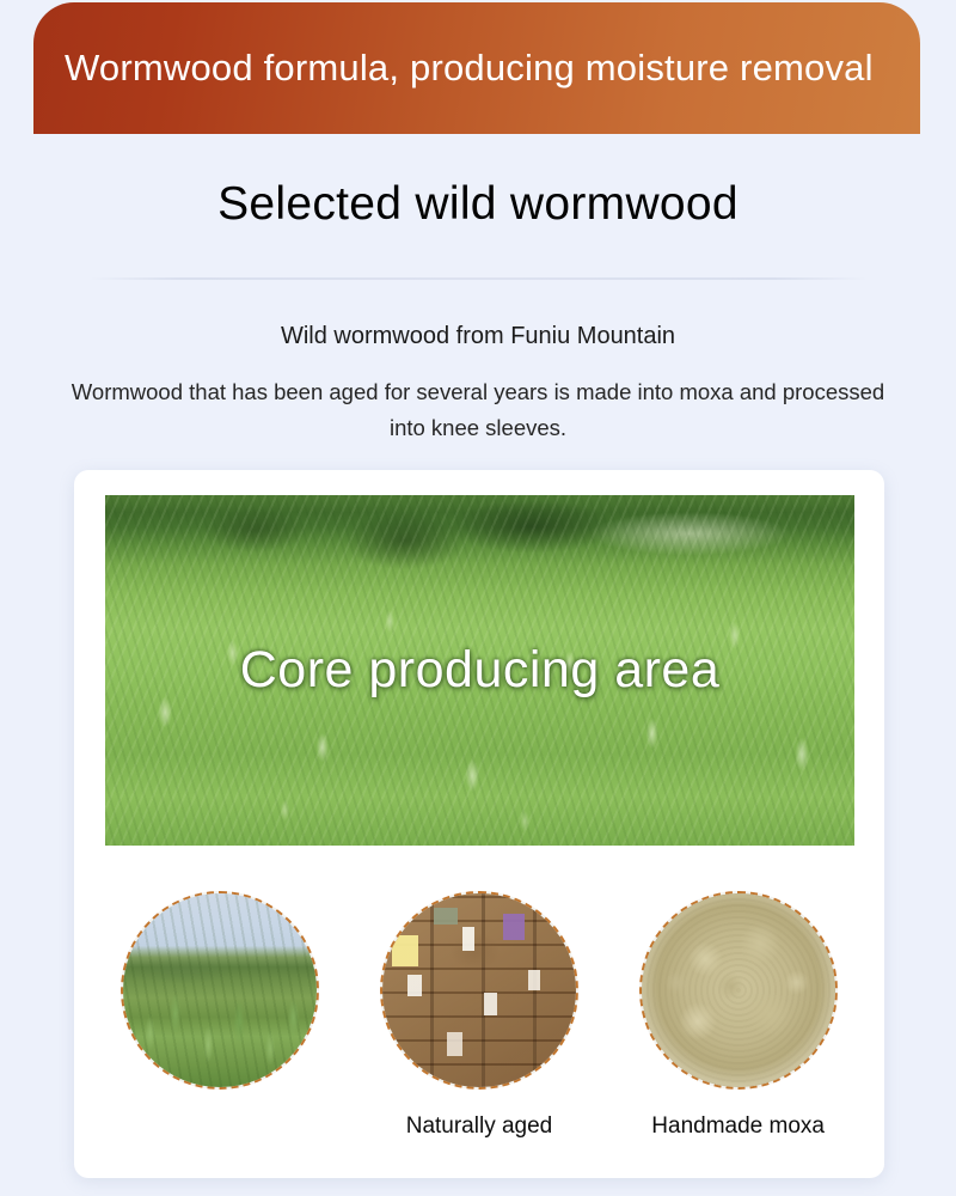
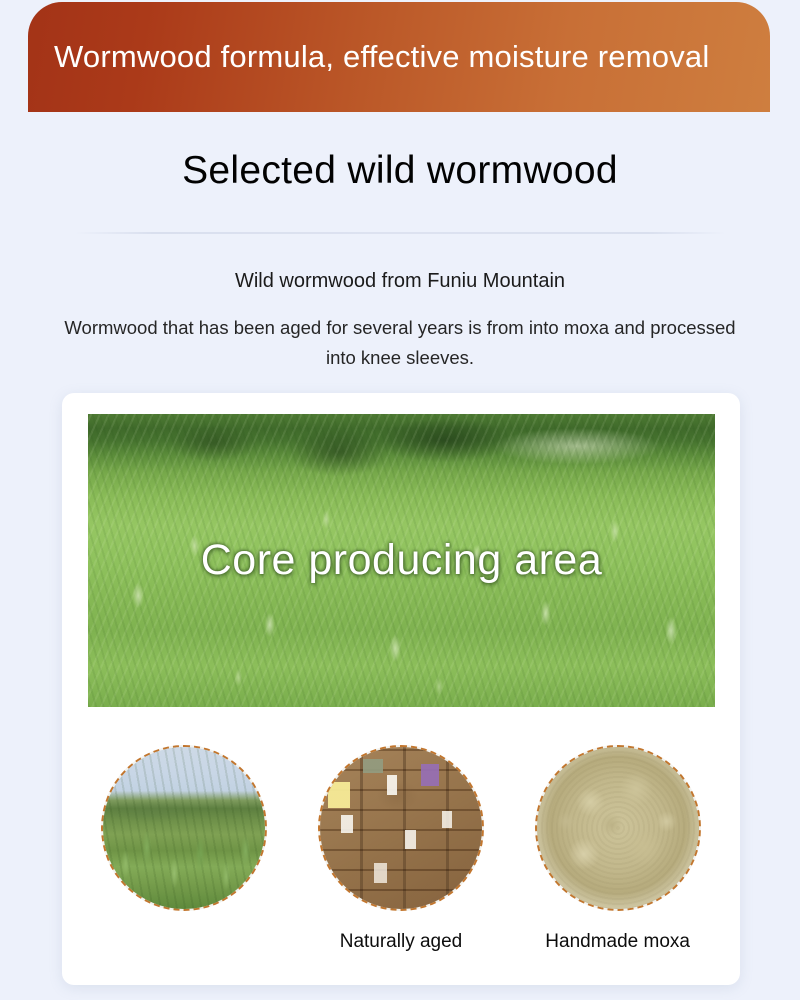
- Wormwood formula, producing moisture removal
+ Wormwood formula, effective moisture removal
  Selected wild wormwood
  Wild wormwood from Funiu Mountain
- Wormwood that has been aged for several years is made into moxa and processed into knee sleeves.
+ Wormwood that has been aged for several years is from into moxa and processed into knee sleeves.
  Core producing area
  Naturally aged
  Handmade moxa
